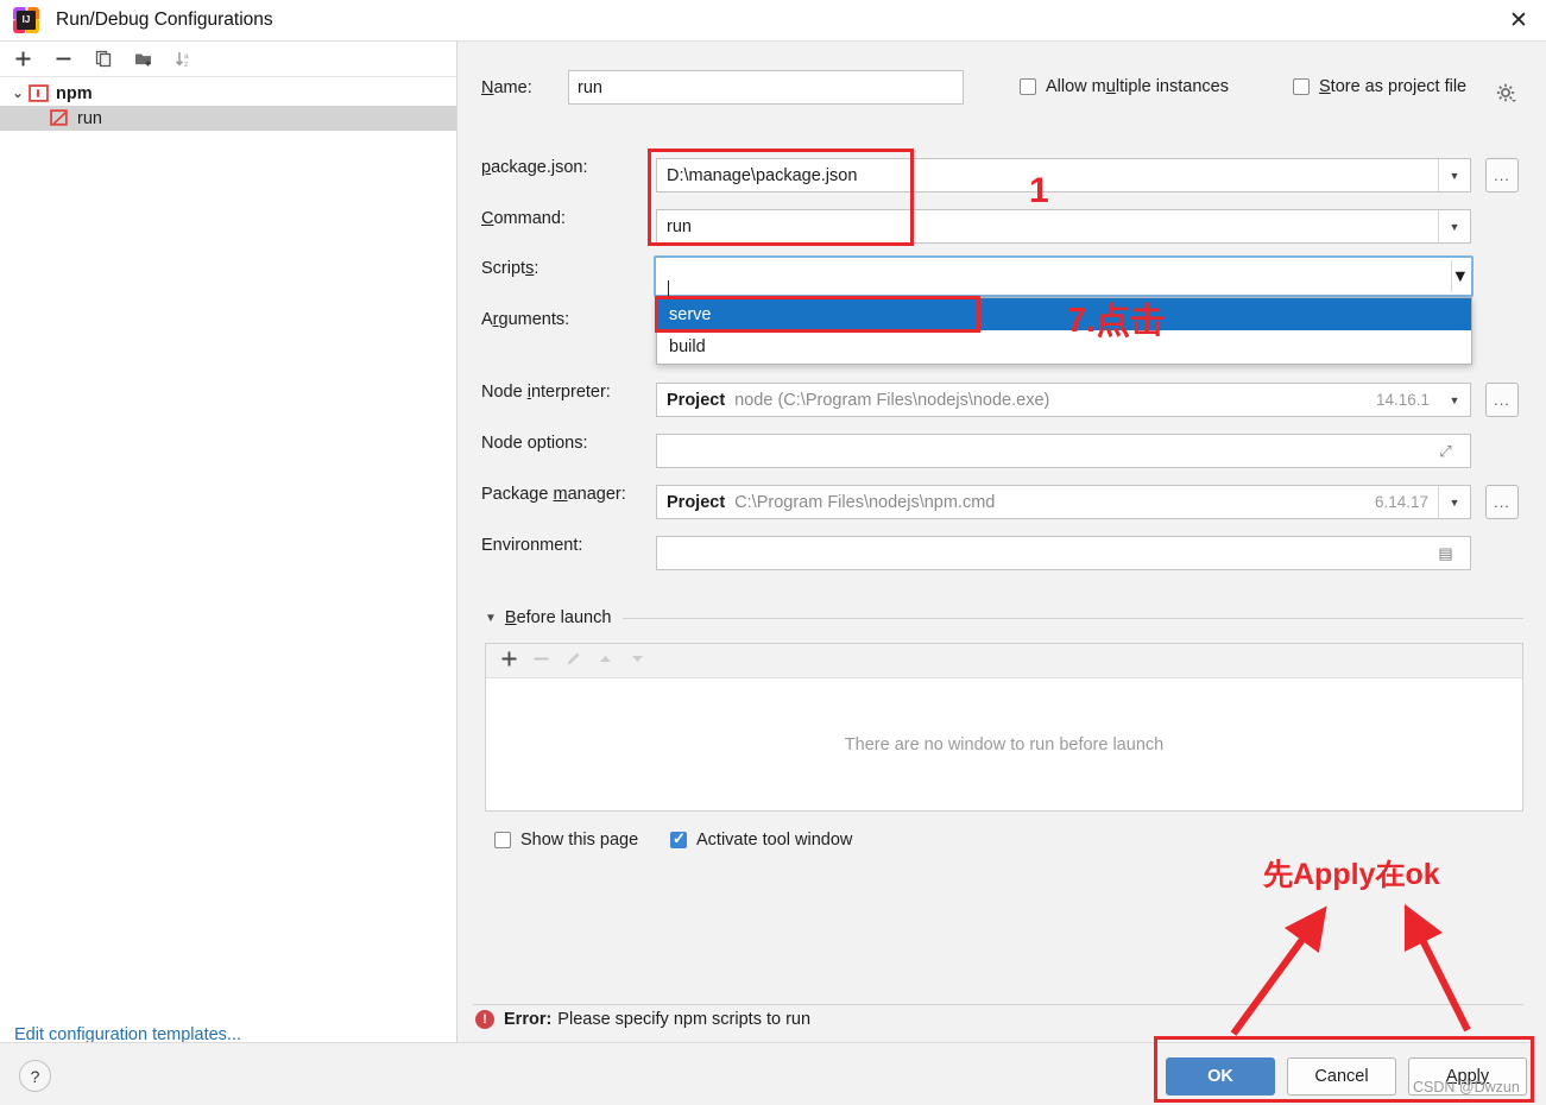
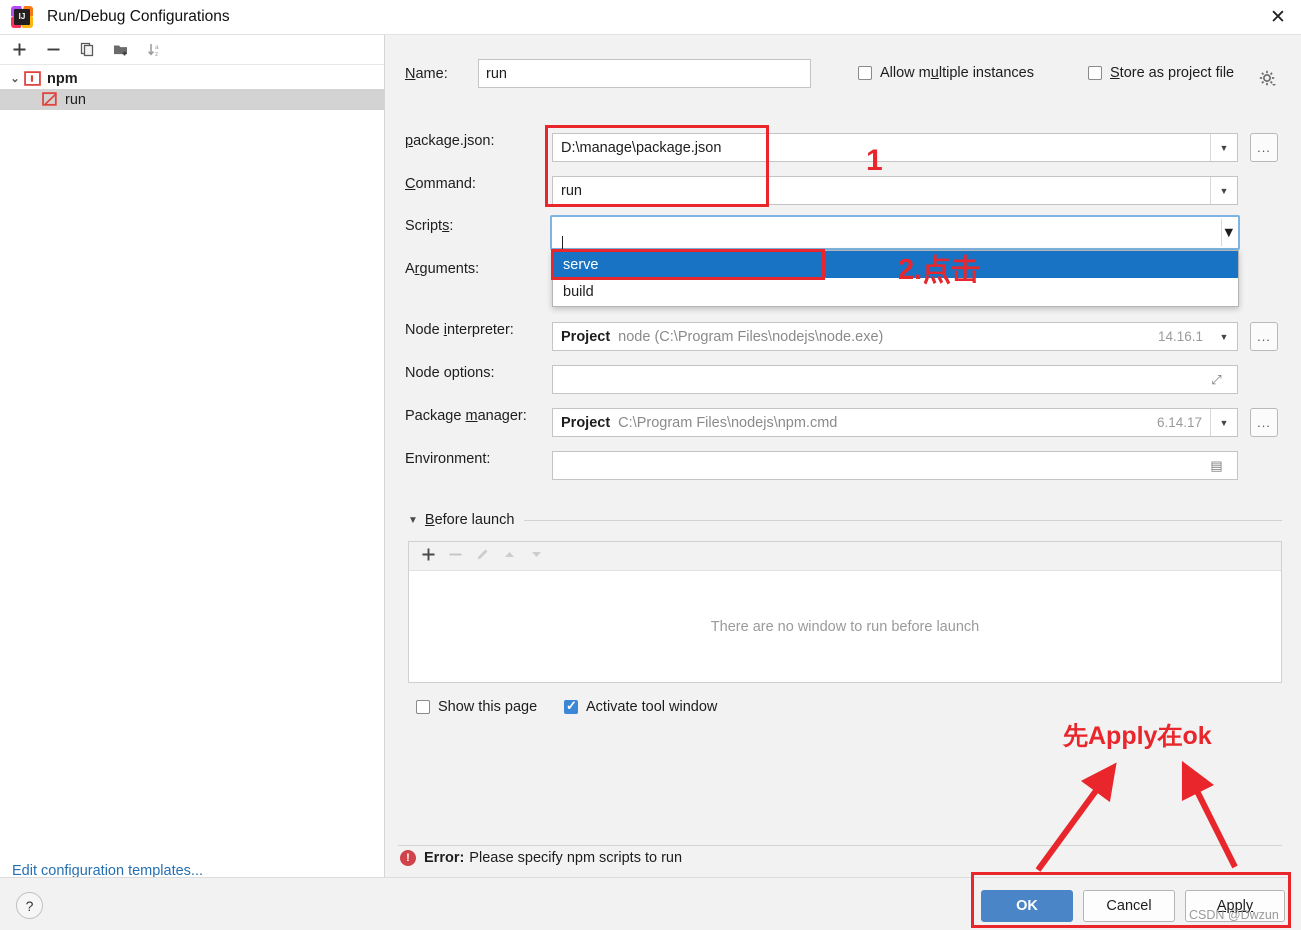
  IJ
  Run/Debug Configurations
  ✕
  ⌄
  npm
  run
  Edit configuration templates...
  Name:
  run
  Allow multiple instances
  Store as project file
  package.json:
  D:\manage\package.json
  ▼
  ...
  Command:
  run
  ▼
  Scripts:
  ▼
  Arguments:
  Node interpreter:
  Project
  node (C:\Program Files\nodejs\node.exe)
  14.16.1
  ▼
  ...
  Node options:
  ⤢
  Package manager:
  Project
  C:\Program Files\nodejs\npm.cmd
  6.14.17
  ▼
  ...
  Environment:
  ▤
  serve
  build
  ▼
  Before launch
  There are no window to run before launch
  Show this page
  Activate tool window
  !
  Error:
  Please specify npm scripts to run
  ?
  OK
  Cancel
  Apply
  1
- 7.点击
+ 2.点击
  先Apply在ok
  CSDN @Dwzun
